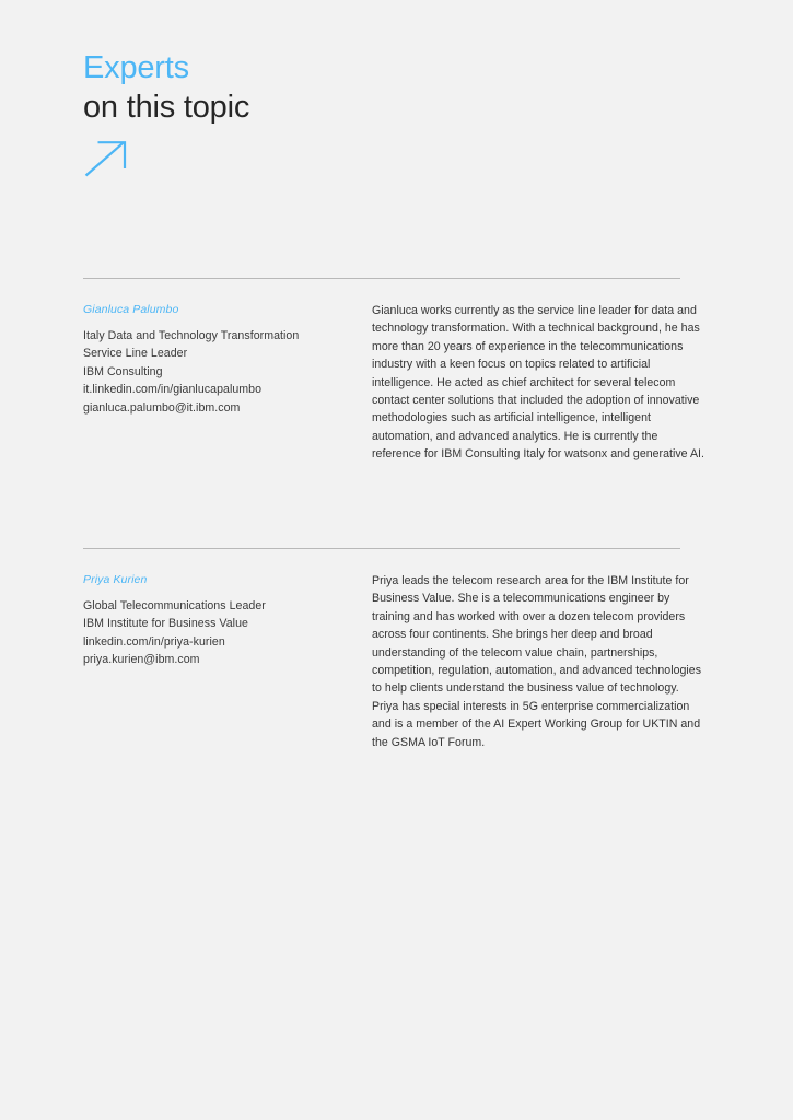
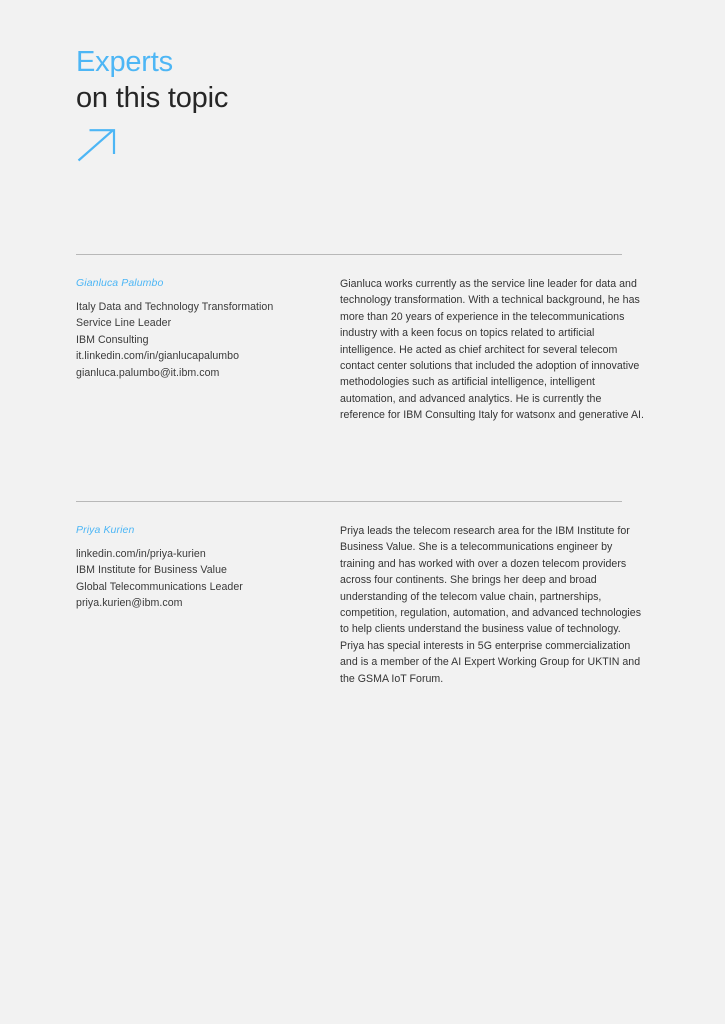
  Experts
  on this topic
  Gianluca Palumbo
  Italy Data and Technology Transformation
  Service Line Leader
  IBM Consulting
  it.linkedin.com/in/gianlucapalumbo
  gianluca.palumbo@it.ibm.com
  Gianluca works currently as the service line leader for data and technology transformation. With a technical background, he has more than 20 years of experience in the telecommunications industry with a keen focus on topics related to artificial intelligence. He acted as chief architect for several telecom contact center solutions that included the adoption of innovative methodologies such as artificial intelligence, intelligent automation, and advanced analytics. He is currently the reference for IBM Consulting Italy for watsonx and generative AI.
  Priya Kurien
- Global Telecommunications Leader
+ linkedin.com/in/priya-kurien
  IBM Institute for Business Value
- linkedin.com/in/priya-kurien
+ Global Telecommunications Leader
  priya.kurien@ibm.com
  Priya leads the telecom research area for the IBM Institute for Business Value. She is a telecommunications engineer by training and has worked with over a dozen telecom providers across four continents. She brings her deep and broad understanding of the telecom value chain, partnerships, competition, regulation, automation, and advanced technologies to help clients understand the business value of technology. Priya has special interests in 5G enterprise commercialization and is a member of the AI Expert Working Group for UKTIN and the GSMA IoT Forum.
